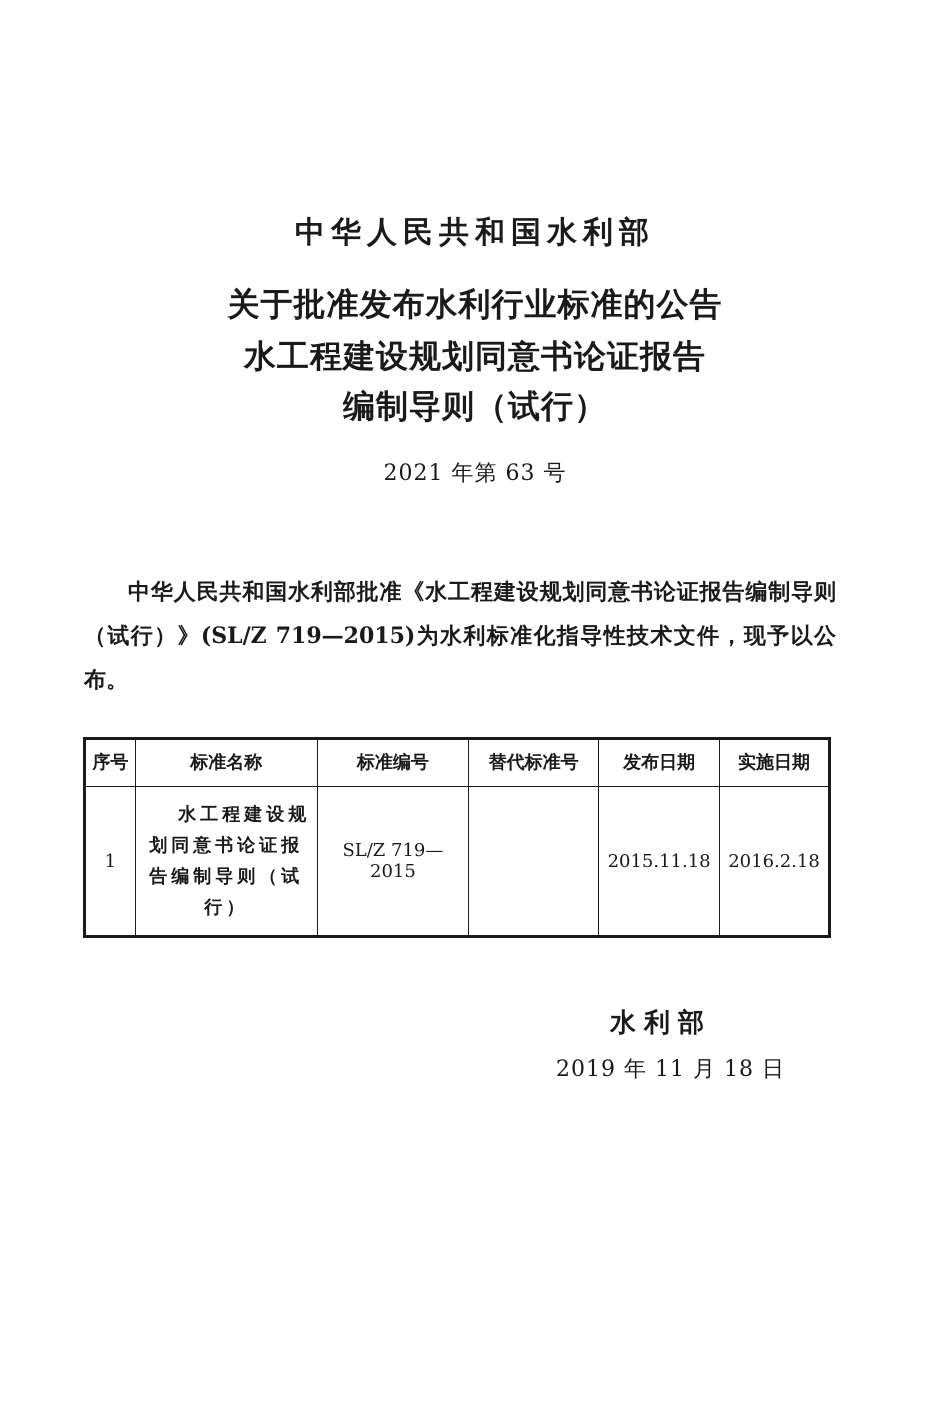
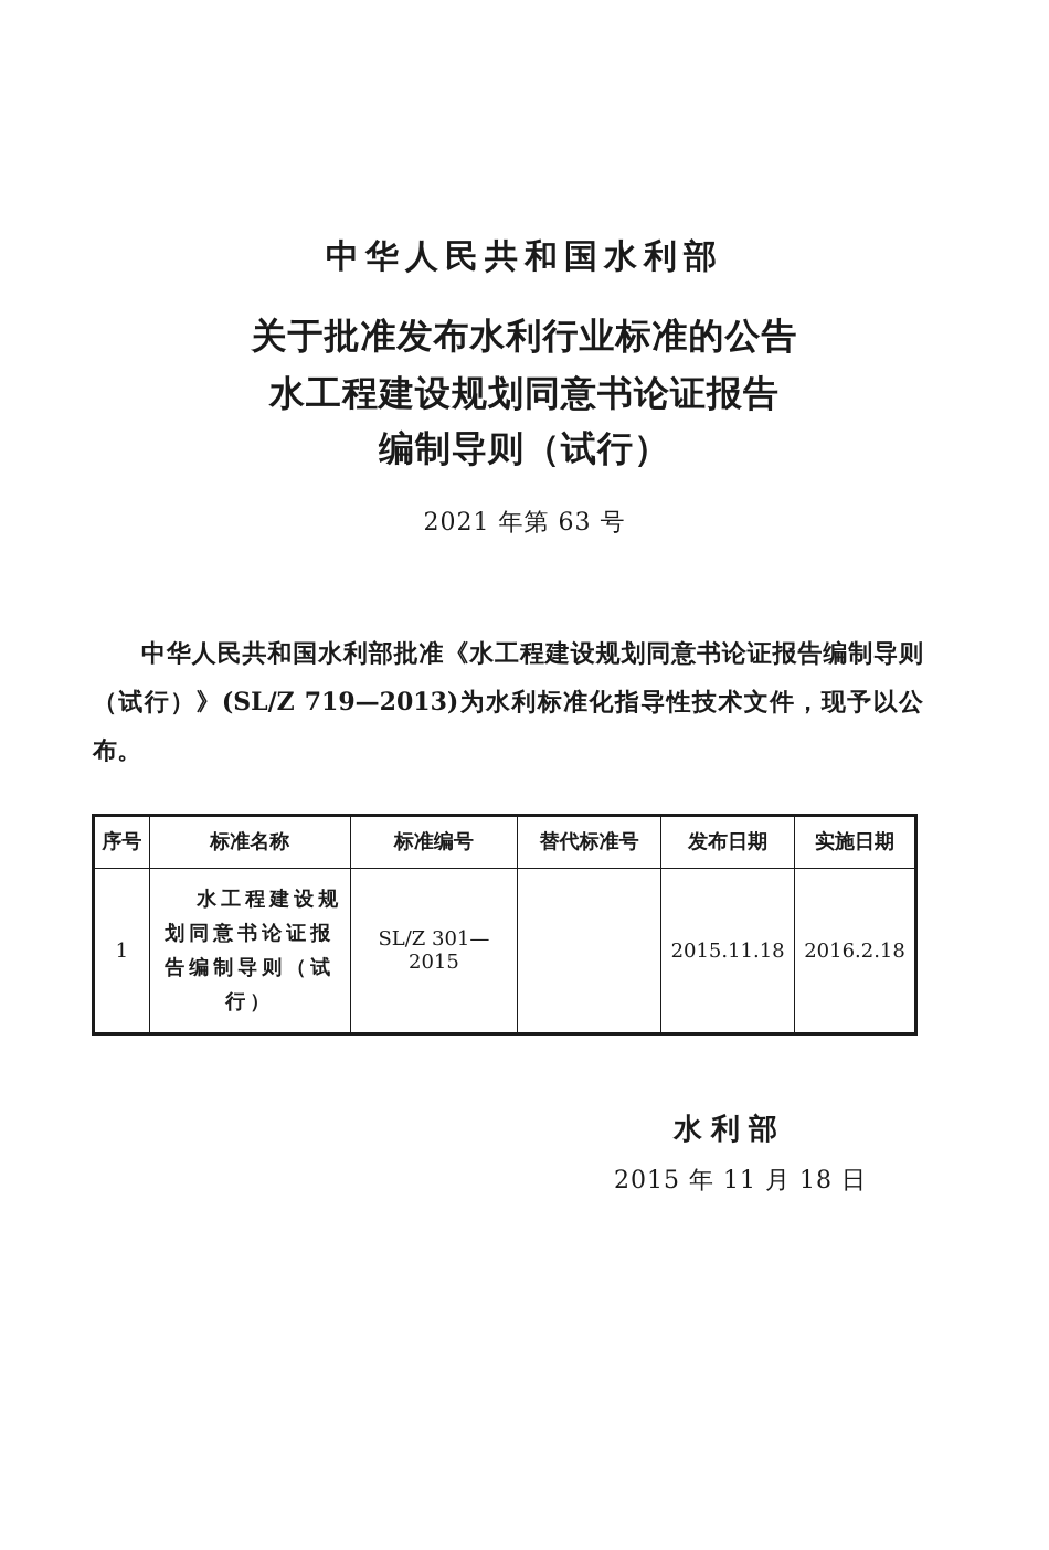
  中华人民共和国水利部
  关于批准发布水利行业标准的公告
  水工程建设规划同意书论证报告
  编制导则（试行）
  2021 年第 63 号
- 中华人民共和国水利部批准《水工程建设规划同意书论证报告编制导则（试行）》(SL/Z 719—2015)为水利标准化指导性技术文件，现予以公布。
+ 中华人民共和国水利部批准《水工程建设规划同意书论证报告编制导则（试行）》(SL/Z 719—2013)为水利标准化指导性技术文件，现予以公布。
  序号	标准名称	标准编号	替代标准号	发布日期	实施日期
- 1	水工程建设规 划同意书论证报 告编制导则（试 行）	SL/Z 719—2015		2015.11.18	2016.2.18
+ 1	水工程建设规 划同意书论证报 告编制导则（试 行）	SL/Z 301—2015		2015.11.18	2016.2.18
  水利部
- 2019 年 11 月 18 日
+ 2015 年 11 月 18 日
